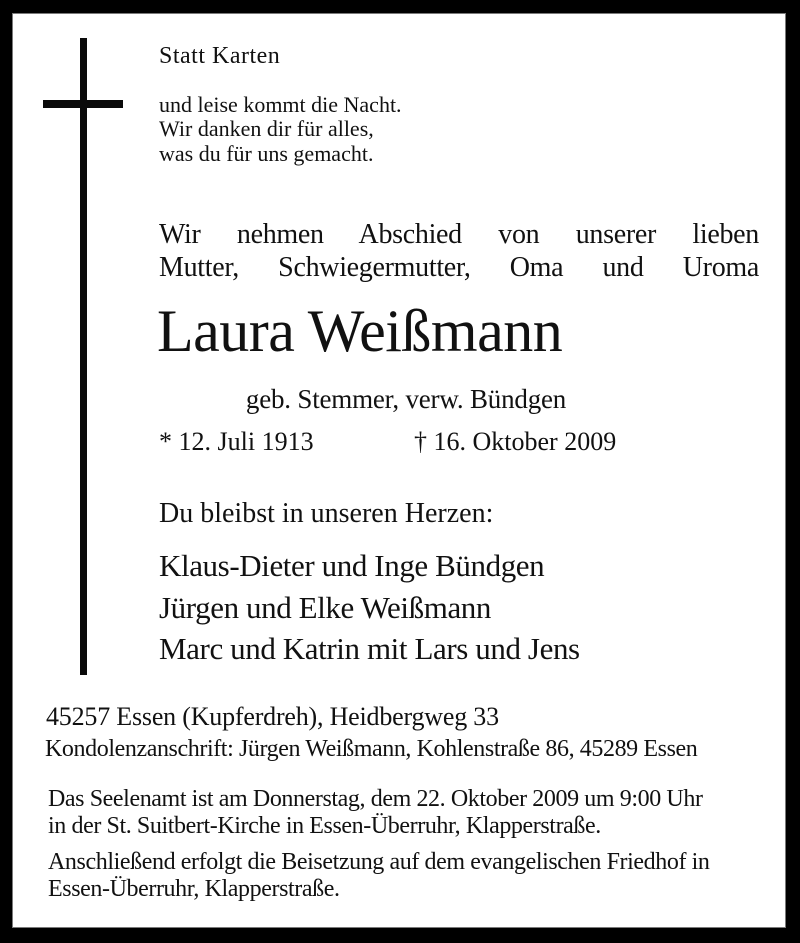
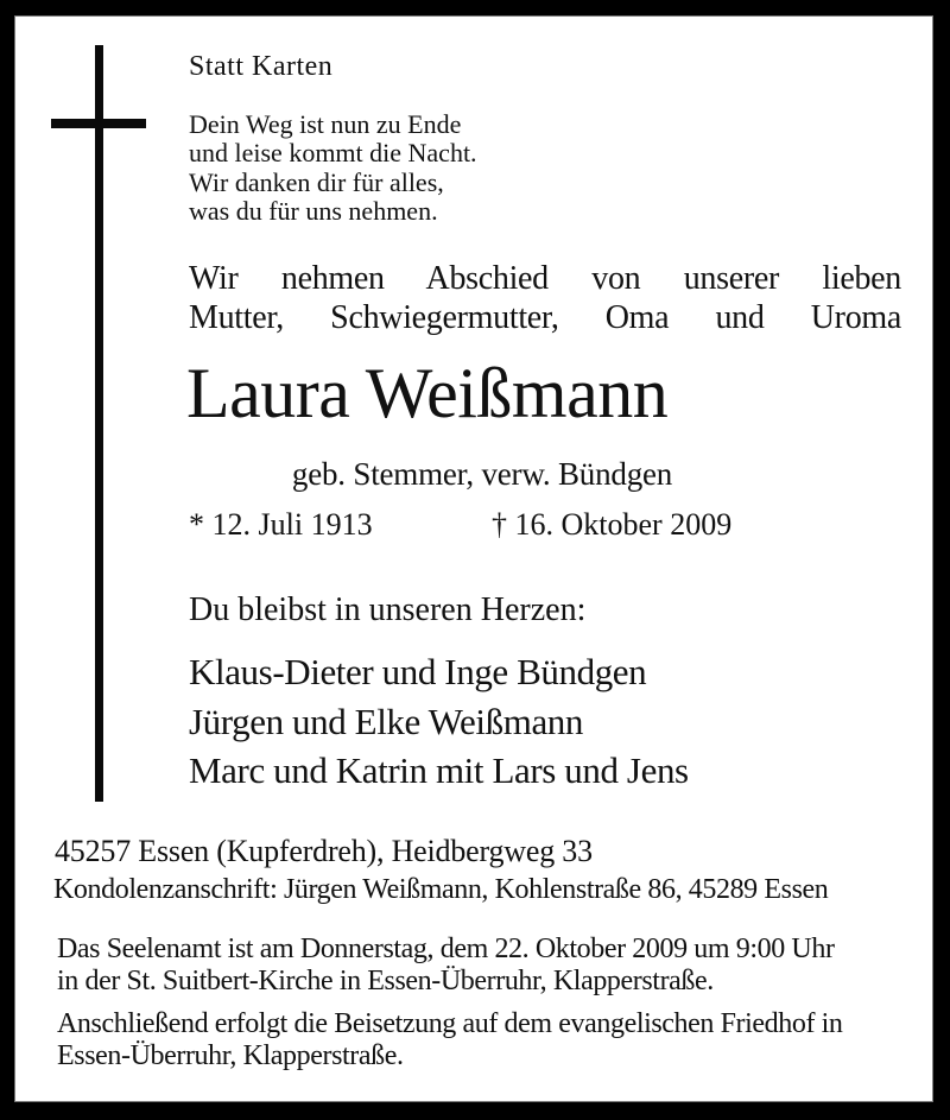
  Statt Karten
+ Dein Weg ist nun zu Ende
  und leise kommt die Nacht.
  Wir danken dir für alles,
- was du für uns gemacht.
+ was du für uns nehmen.
  Wir nehmen Abschied von unserer lieben
  Mutter, Schwiegermutter, Oma und Uroma
  Laura Weißmann
  geb. Stemmer, verw. Bündgen
  * 12. Juli 1913 † 16. Oktober 2009
  Du bleibst in unseren Herzen:
  Klaus-Dieter und Inge Bündgen
  Jürgen und Elke Weißmann
  Marc und Katrin mit Lars und Jens
  45257 Essen (Kupferdreh), Heidbergweg 33
  Kondolenzanschrift: Jürgen Weißmann, Kohlenstraße 86, 45289 Essen
  Das Seelenamt ist am Donnerstag, dem 22. Oktober 2009 um 9:00 Uhr
  in der St. Suitbert-Kirche in Essen-Überruhr, Klapperstraße.
  Anschließend erfolgt die Beisetzung auf dem evangelischen Friedhof in
  Essen-Überruhr, Klapperstraße.
